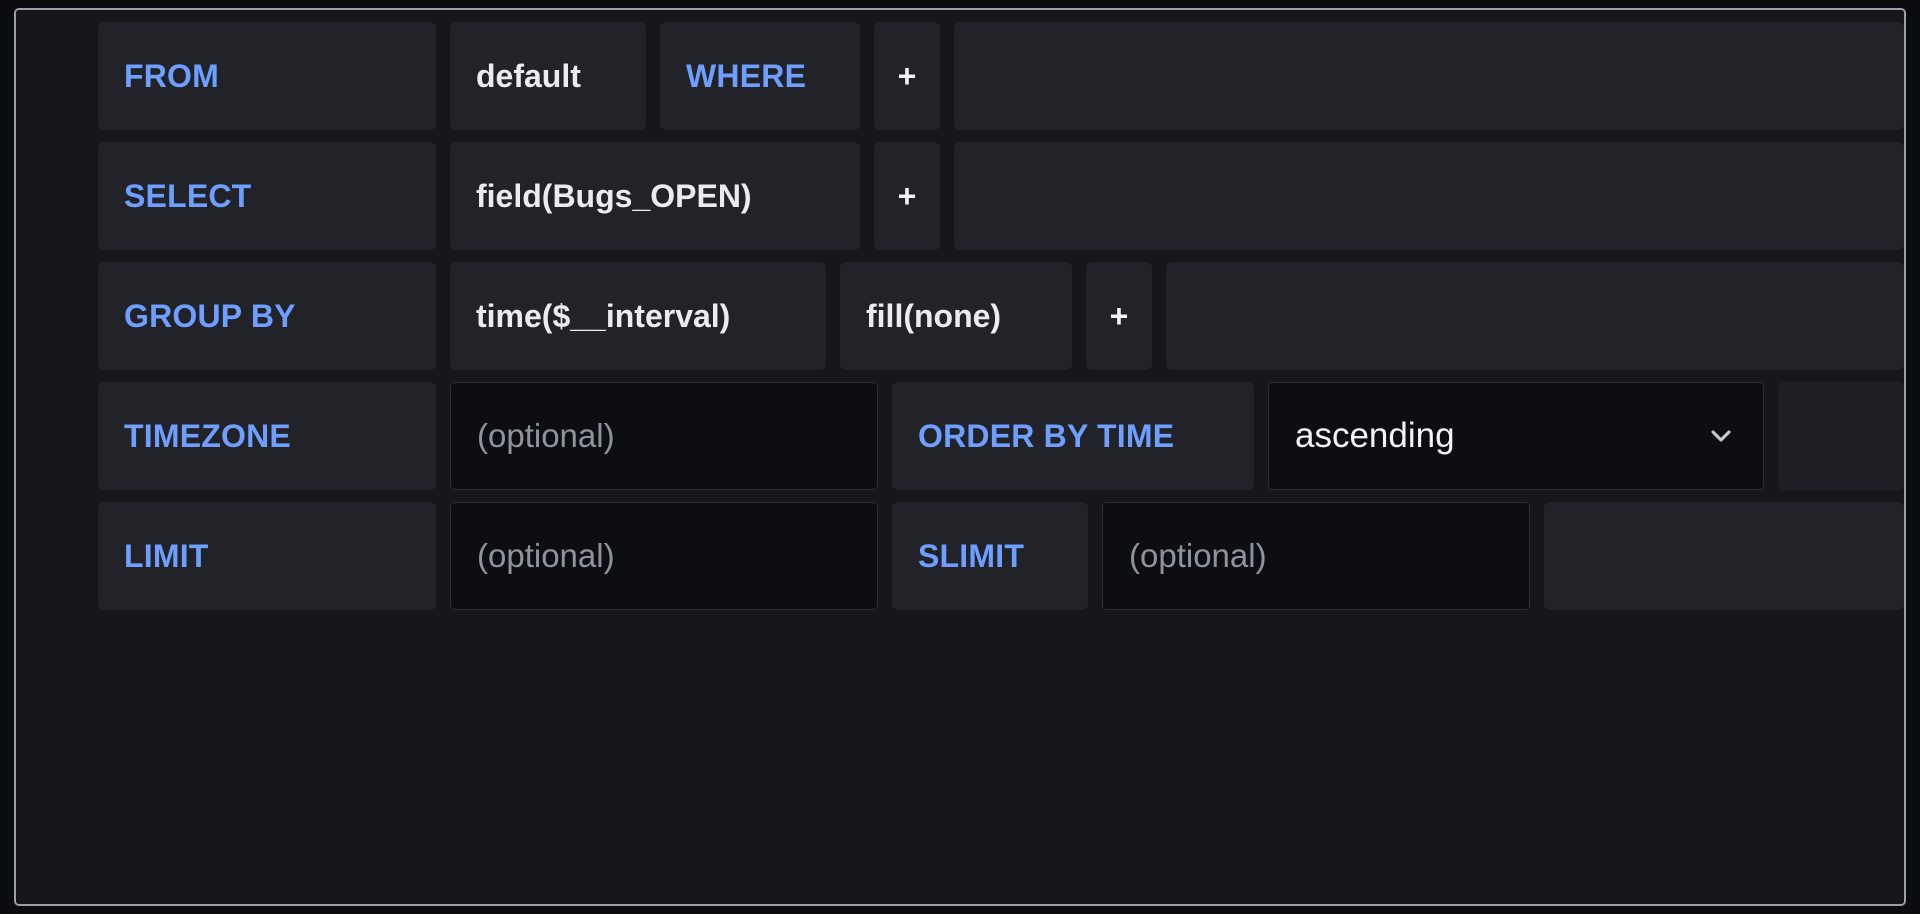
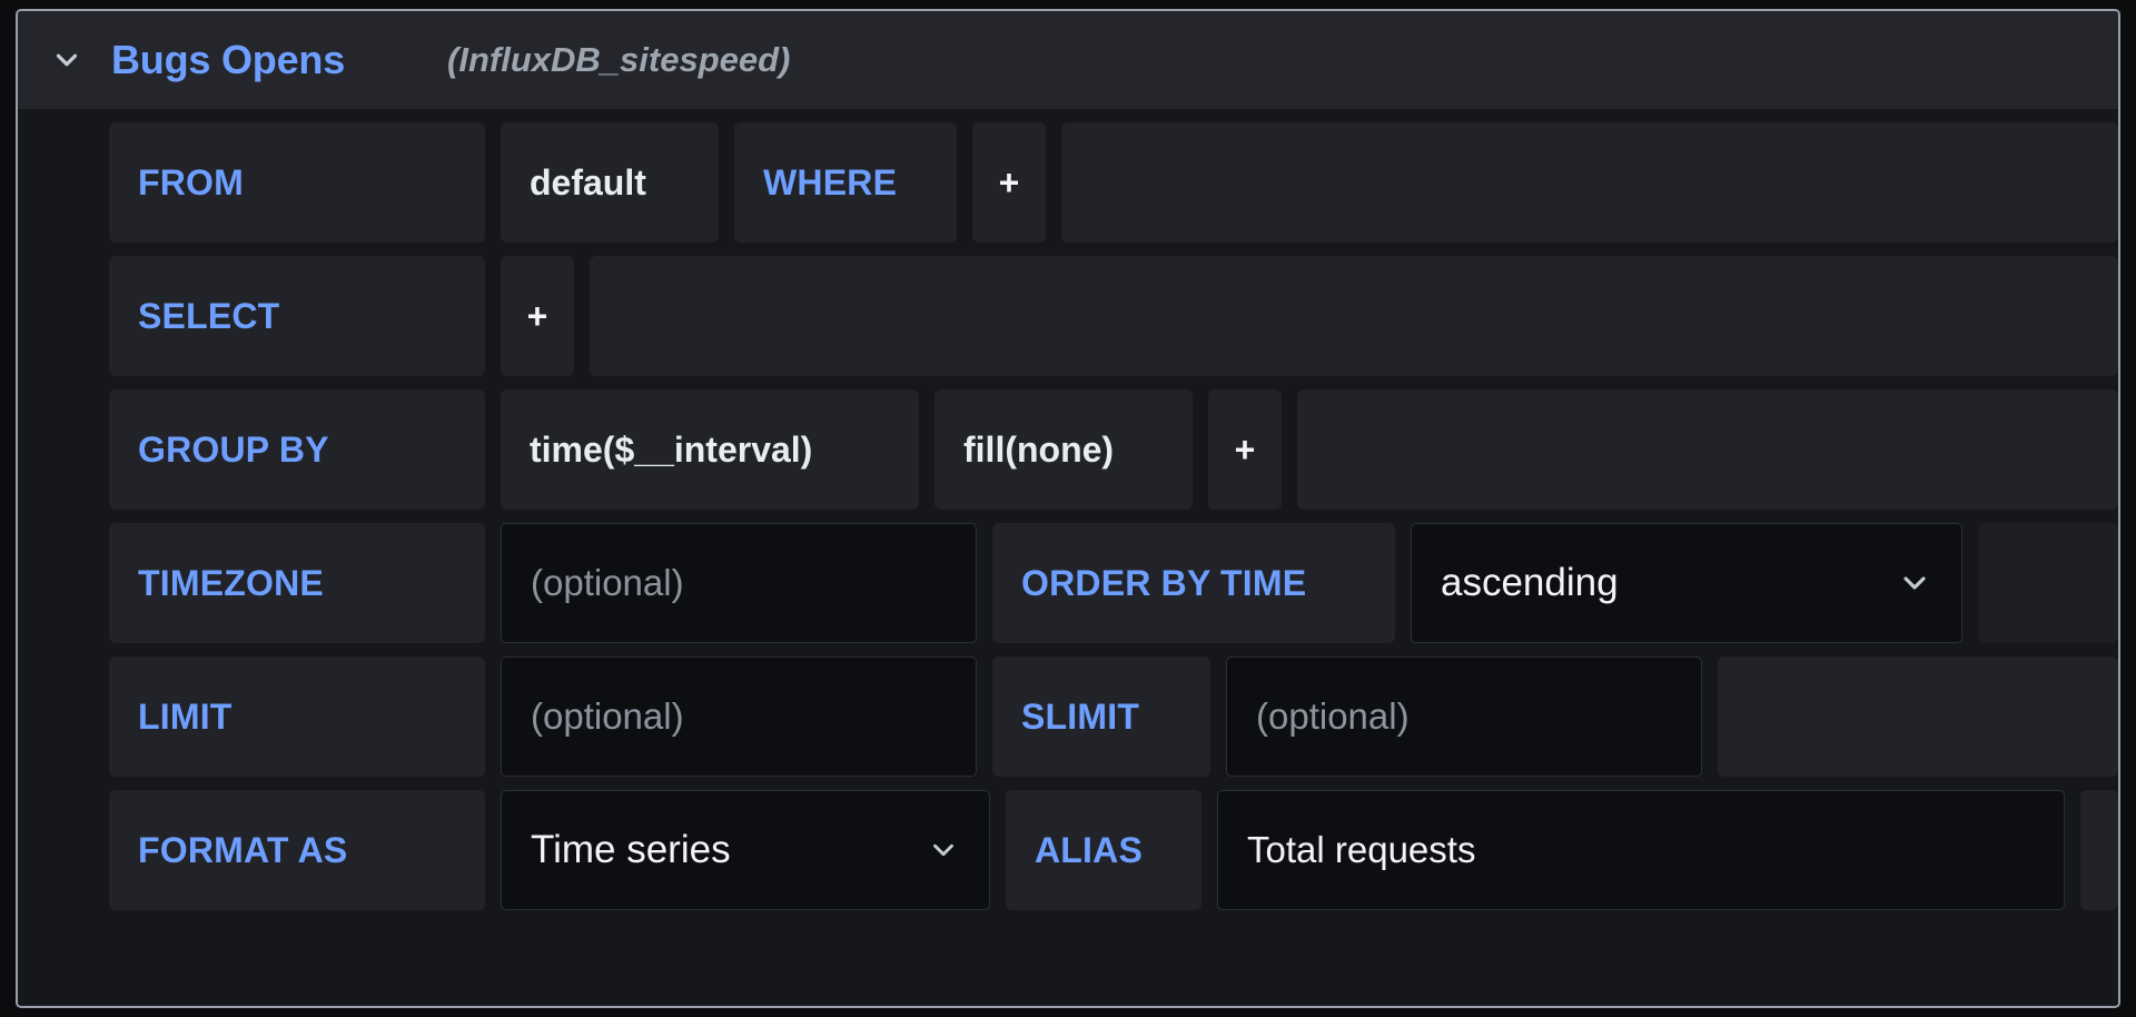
+ Bugs Opens
+ (InfluxDB_sitespeed)
  FROM
  default
  WHERE
  +
  SELECT
- field(Bugs_OPEN)
  +
  GROUP BY
  time($__interval)
  fill(none)
  +
  TIMEZONE
  (optional)
  ORDER BY TIME
  ascending
  LIMIT
  (optional)
  SLIMIT
  (optional)
+ FORMAT AS
+ Time series
+ ALIAS
+ Total requests
